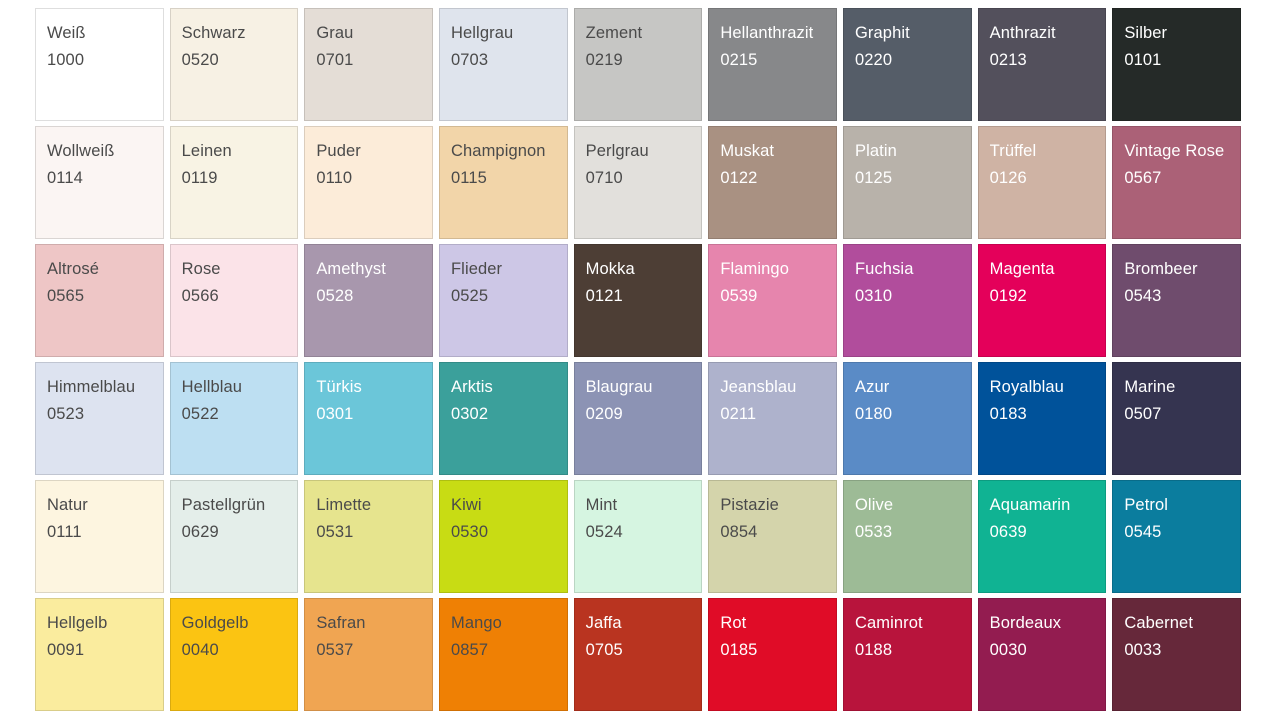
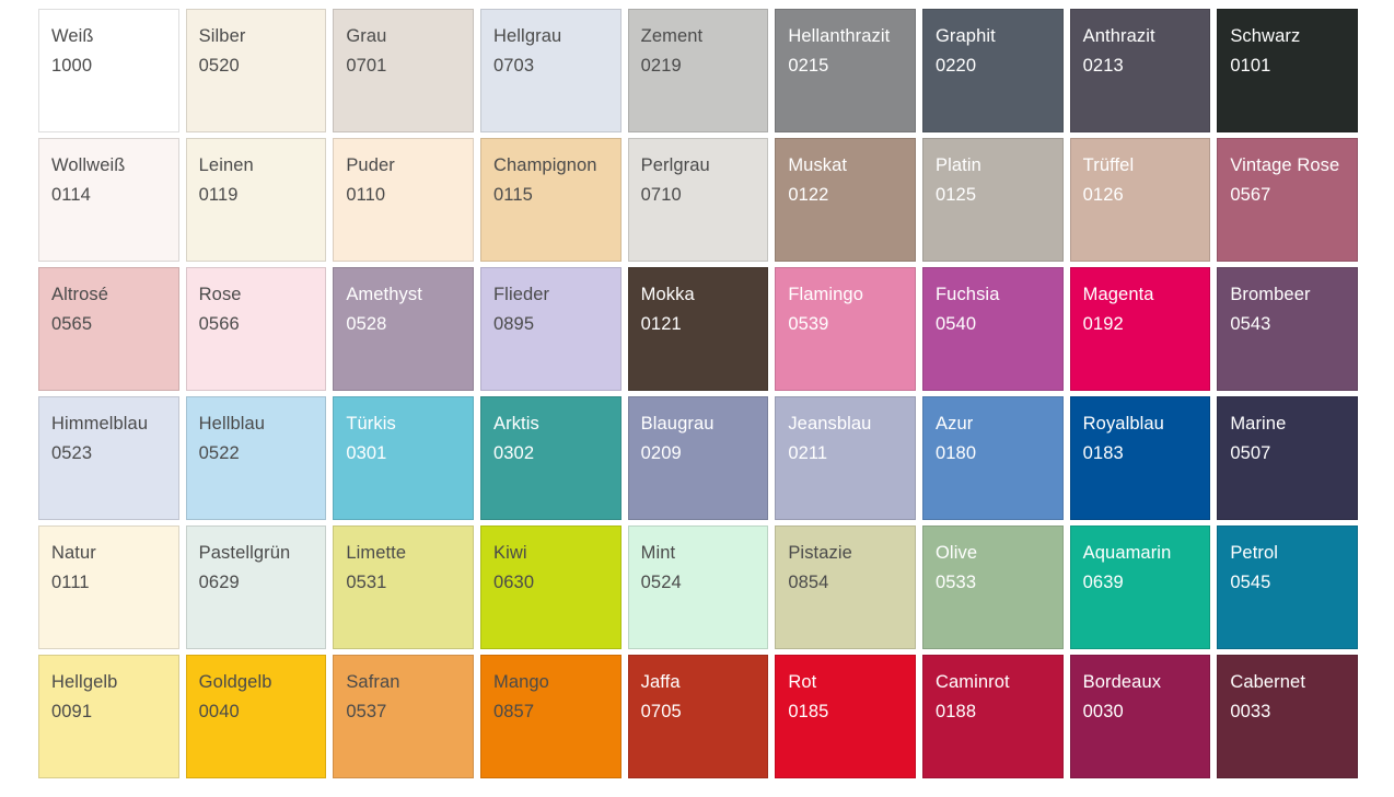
  Weiß
  1000
- Schwarz
+ Silber
  0520
  Grau
  0701
  Hellgrau
  0703
  Zement
  0219
  Hellanthrazit
  0215
  Graphit
  0220
  Anthrazit
  0213
- Silber
+ Schwarz
  0101
  Wollweiß
  0114
  Leinen
  0119
  Puder
  0110
  Champignon
  0115
  Perlgrau
  0710
  Muskat
  0122
  Platin
  0125
  Trüffel
  0126
  Vintage Rose
  0567
  Altrosé
  0565
  Rose
  0566
  Amethyst
  0528
  Flieder
- 0525
+ 0895
  Mokka
  0121
  Flamingo
  0539
  Fuchsia
- 0310
+ 0540
  Magenta
  0192
  Brombeer
  0543
  Himmelblau
  0523
  Hellblau
  0522
  Türkis
  0301
  Arktis
  0302
  Blaugrau
  0209
  Jeansblau
  0211
  Azur
  0180
  Royalblau
  0183
  Marine
  0507
  Natur
  0111
  Pastellgrün
  0629
  Limette
  0531
  Kiwi
- 0530
+ 0630
  Mint
  0524
  Pistazie
  0854
  Olive
  0533
  Aquamarin
  0639
  Petrol
  0545
  Hellgelb
  0091
  Goldgelb
  0040
  Safran
  0537
  Mango
  0857
  Jaffa
  0705
  Rot
  0185
  Caminrot
  0188
  Bordeaux
  0030
  Cabernet
  0033
